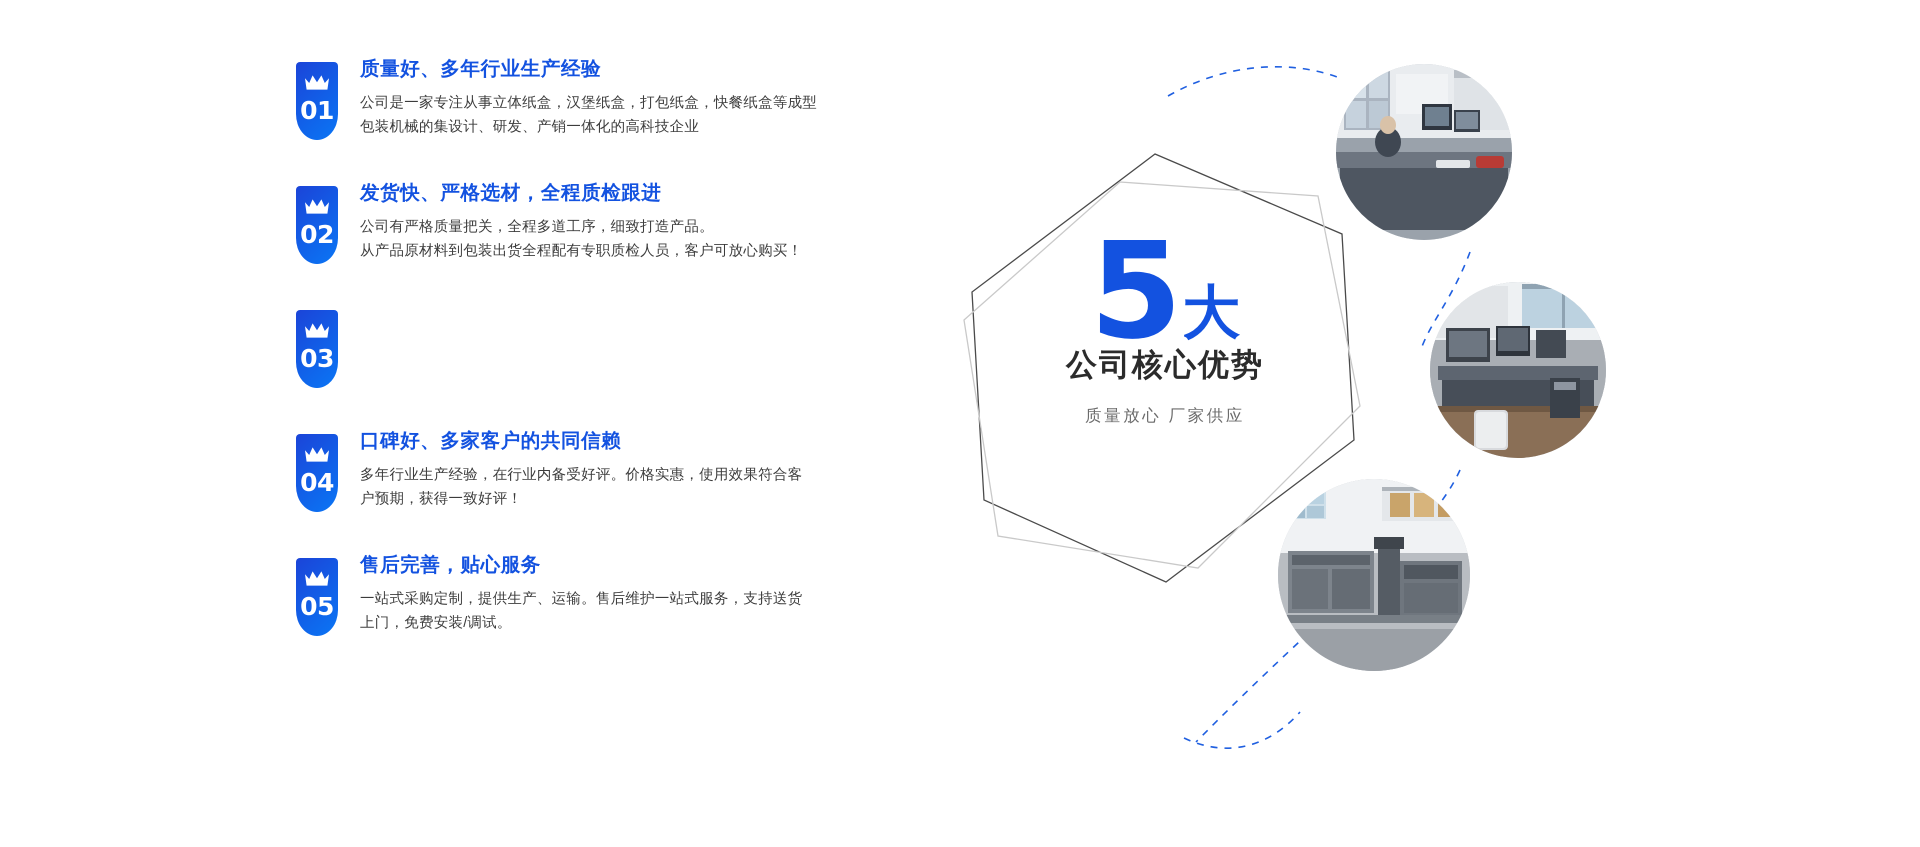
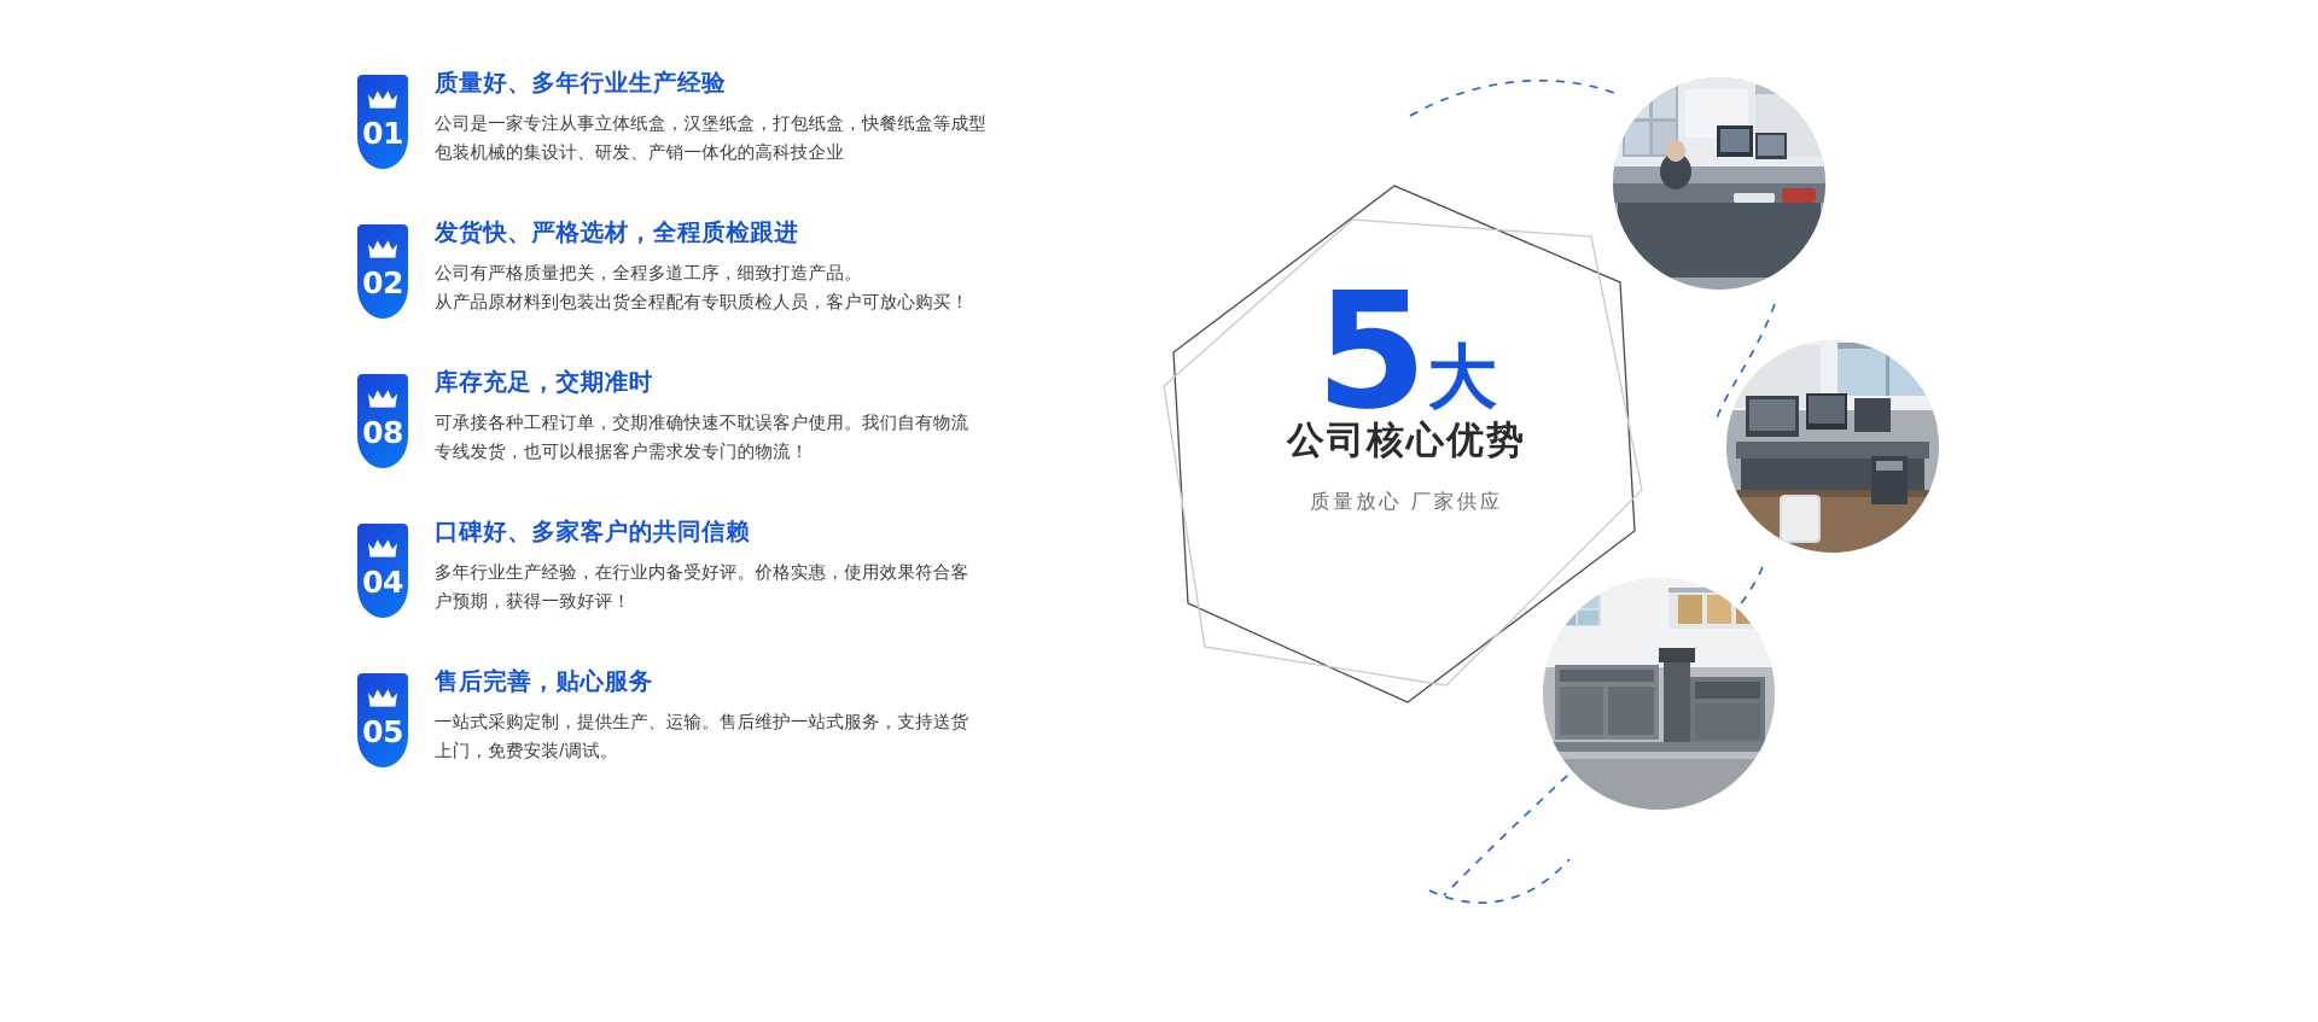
  01
  质量好、多年行业生产经验
  公司是一家专注从事立体纸盒，汉堡纸盒，打包纸盒，快餐纸盒等成型
  包装机械的集设计、研发、产销一体化的高科技企业
  02
  发货快、严格选材，全程质检跟进
  公司有严格质量把关，全程多道工序，细致打造产品。
  从产品原材料到包装出货全程配有专职质检人员，客户可放心购买！
- 03
+ 08
+ 库存充足，交期准时
+ 可承接各种工程订单，交期准确快速不耽误客户使用。我们自有物流
+ 专线发货，也可以根据客户需求发专门的物流！
  04
  口碑好、多家客户的共同信赖
  多年行业生产经验，在行业内备受好评。价格实惠，使用效果符合客
  户预期，获得一致好评！
  05
  售后完善，贴心服务
  一站式采购定制，提供生产、运输。售后维护一站式服务，支持送货
  上门，免费安装/调试。
  5
  大
  公司核心优势
  质量放心 厂家供应
